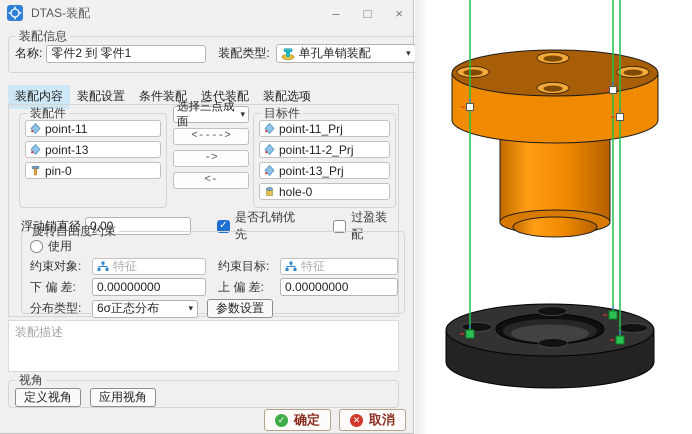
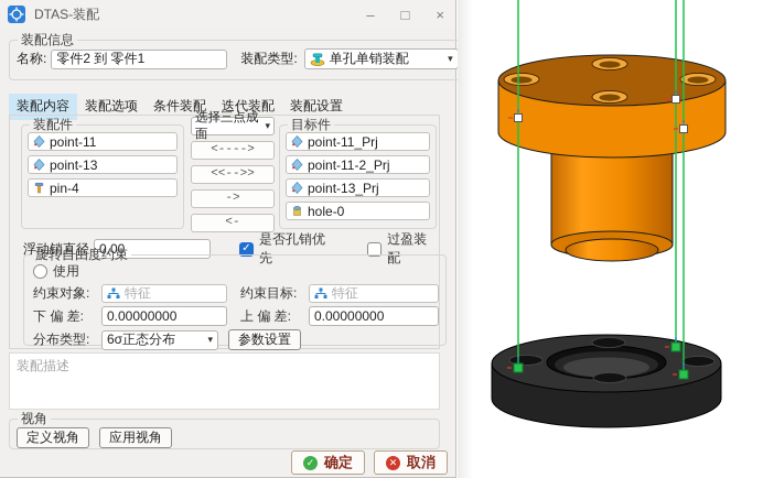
  DTAS-装配
  –
  □
  ×
  装配信息
  名称:
  零件2 到 零件1
  装配类型:
  单孔单销装配
  ▾
  装配内容
- 装配设置
+ 装配选项
  条件装配
  迭代装配
- 装配选项
+ 装配设置
  装配件
  point-11
  point-13
- pin-0
+ pin-4
  选择三点成面
  ▾
  <---->
+ <<-->>
  ->
  <-
  目标件
  point-11_Prj
  point-11-2_Prj
  point-13_Prj
  hole-0
  浮动销直径
  0.00
  ✓
  是否孔销优先
  过盈装配
  旋转自由度约束
  使用
  约束对象:
  特征
  约束目标:
  特征
  下 偏 差:
  0.00000000
  上 偏 差:
  0.00000000
  分布类型:
  6σ正态分布
  ▾
  参数设置
  装配描述
  视角
  定义视角
  应用视角
  ✓
  确定
  ✕
  取消
